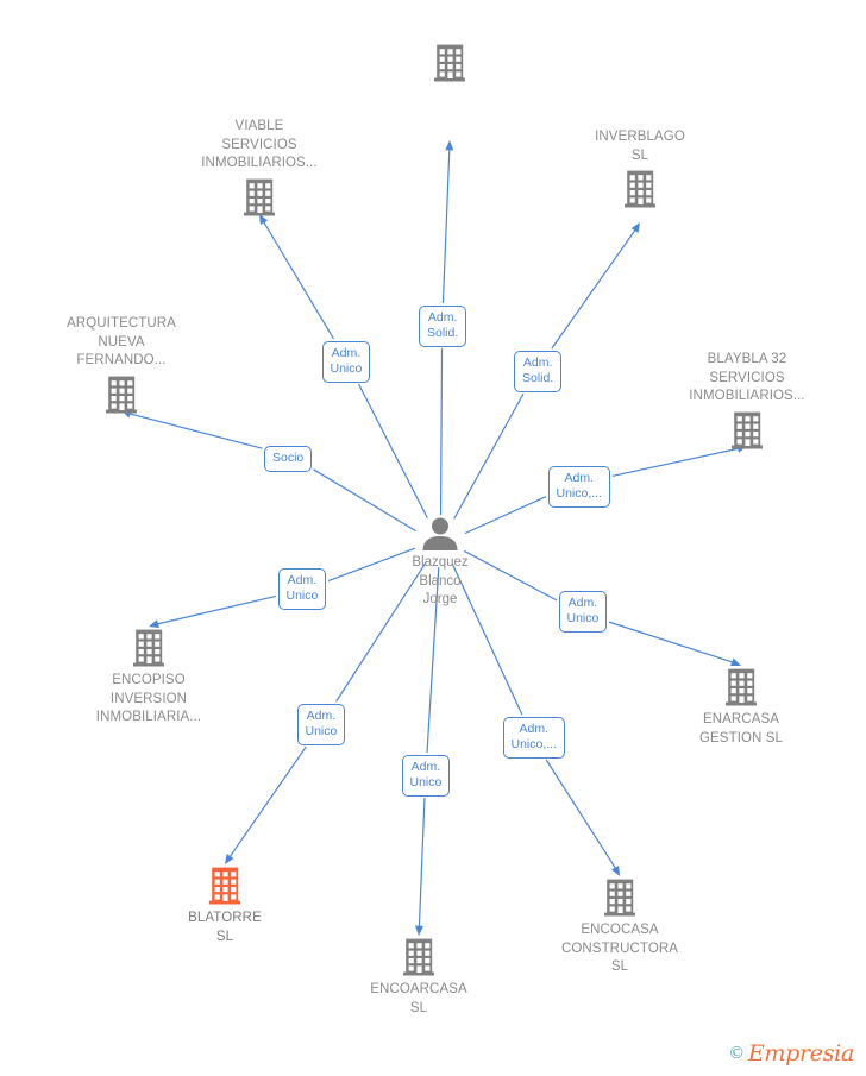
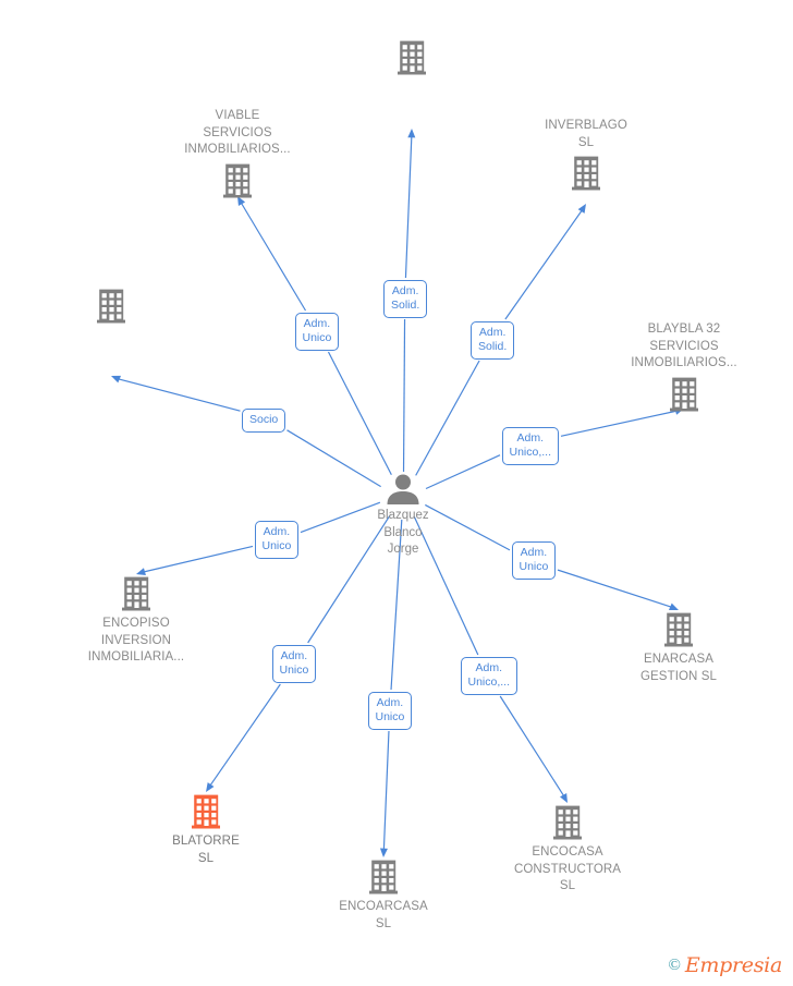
  VIABLE
  SERVICIOS
  INMOBILIARIOS...
  INVERBLAGO
  SL
- ARQUITECTURA
- NUEVA
- FERNANDO...
  BLAYBLA 32
  SERVICIOS
  INMOBILIARIOS...
  ENCOPISO
  INVERSION
  INMOBILIARIA...
  ENARCASA
  GESTION SL
  BLATORRE
  SL
  ENCOARCASA
  SL
  ENCOCASA
  CONSTRUCTORA
  SL
  Adm.
  Solid.
  Adm.
  Unico
  Adm.
  Solid.
  Socio
  Adm.
  Unico,...
  Adm.
  Unico
  Adm.
  Unico
  Adm.
  Unico
  Adm.
  Unico
  Adm.
  Unico,...
  Blazquez
  Blanco
  Jorge
  ©
  Empresia
